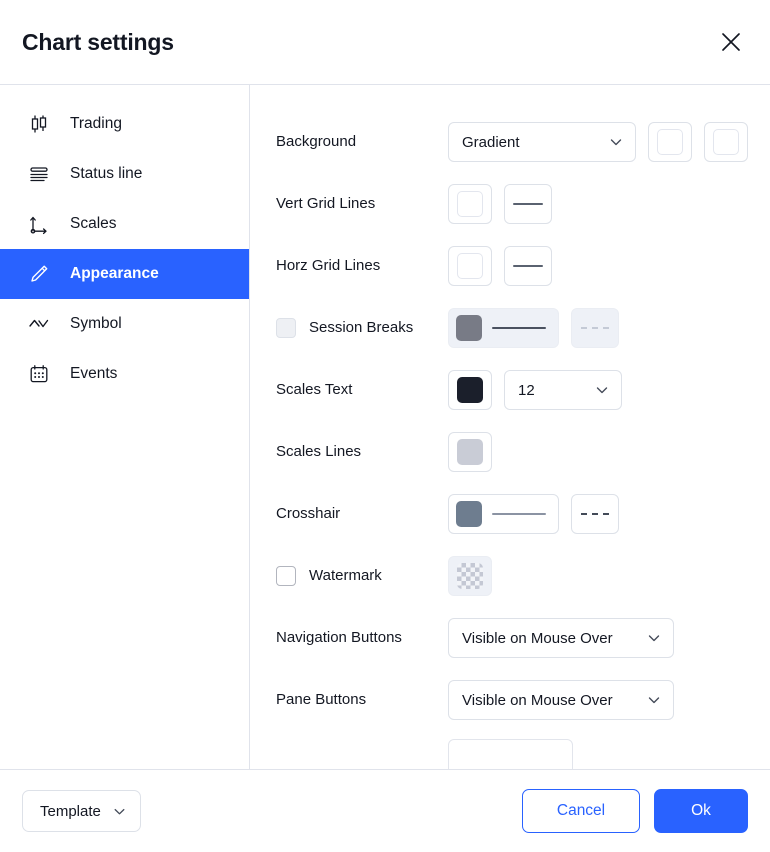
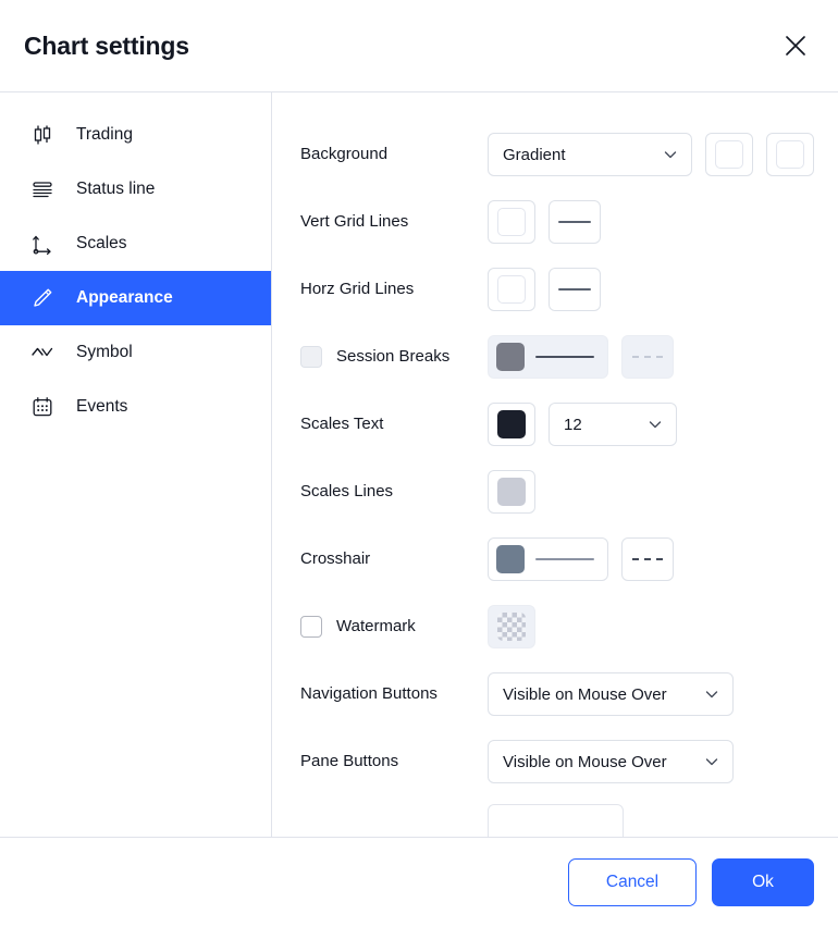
  Chart settings
  Trading
  Status line
  Scales
  Appearance
  Symbol
  Events
  Background
  Gradient
  Vert Grid Lines
  Horz Grid Lines
  Session Breaks
  Scales Text
  12
  Scales Lines
  Crosshair
  Watermark
  Navigation Buttons
  Visible on Mouse Over
  Pane Buttons
  Visible on Mouse Over
- Template
  Cancel
  Ok
